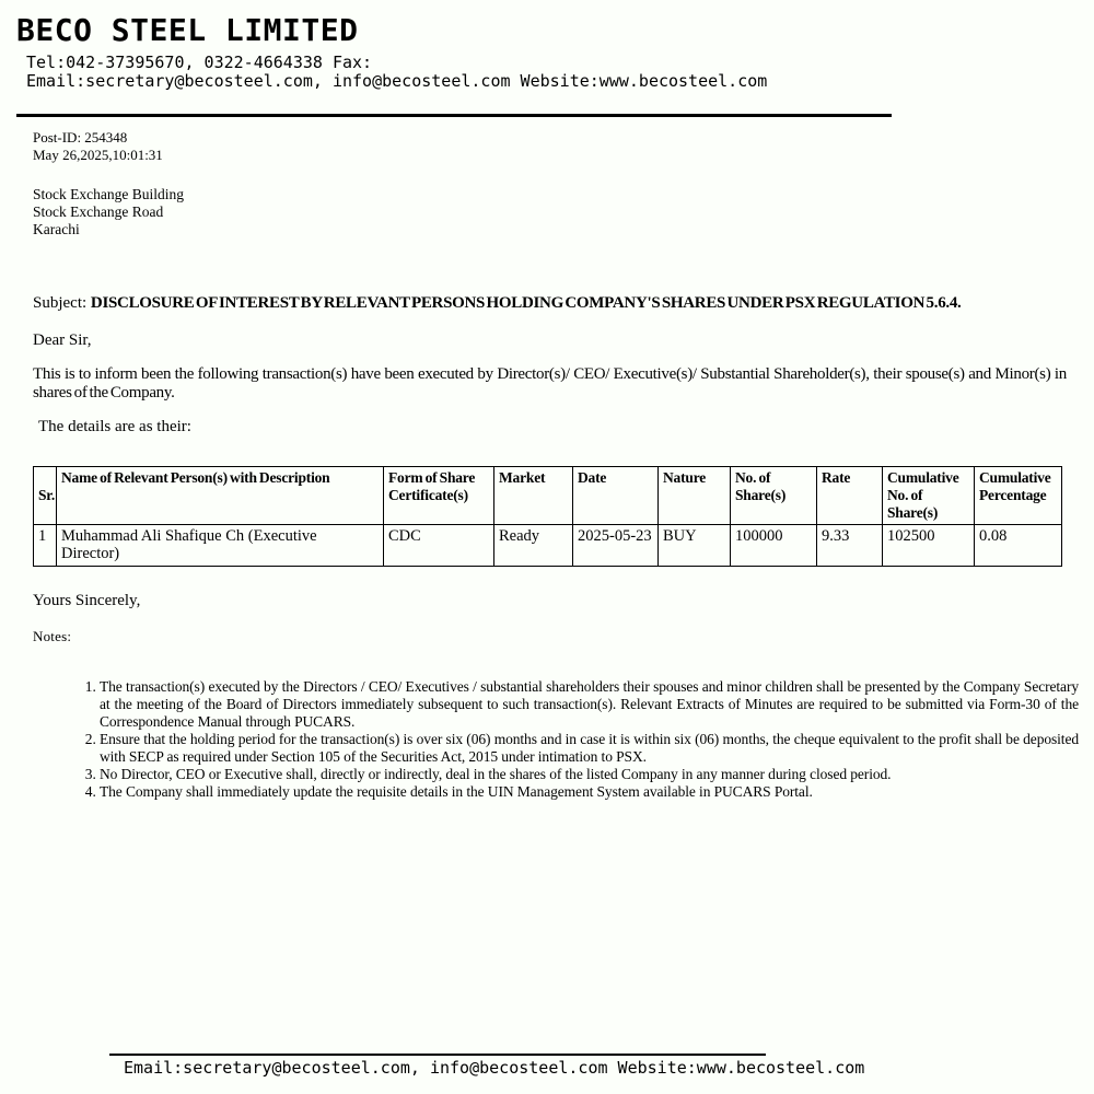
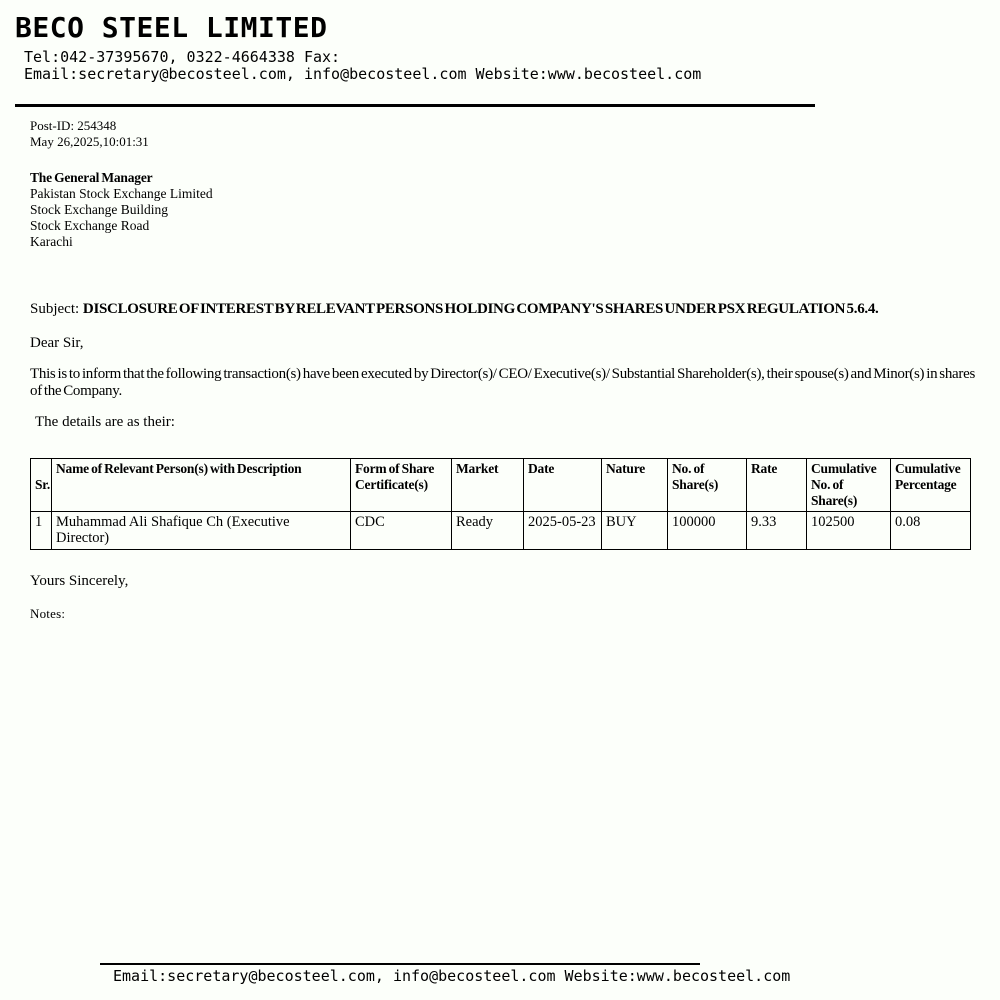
  BECO STEEL LIMITED
  Tel:042-37395670, 0322-4664338 Fax:
  Email:secretary@becosteel.com, info@becosteel.com Website:www.becosteel.com
  Post-ID: 254348
  May 26,2025,10:01:31
+ The General Manager
+ Pakistan Stock Exchange Limited
  Stock Exchange Building
  Stock Exchange Road
  Karachi
  Subject: DISCLOSURE OF INTEREST BY RELEVANT PERSONS HOLDING COMPANY'S SHARES UNDER PSX REGULATION 5.6.4.
  Dear Sir,
- This is to inform been the following transaction(s) have been executed by Director(s)/ CEO/ Executive(s)/ Substantial Shareholder(s), their spouse(s) and Minor(s) in shares of the Company.
+ This is to inform that the following transaction(s) have been executed by Director(s)/ CEO/ Executive(s)/ Substantial Shareholder(s), their spouse(s) and Minor(s) in shares of the Company.
  The details are as their:
  Sr.	Name of Relevant Person(s) with Description	Form of Share Certificate(s)	Market	Date	Nature	No. of Share(s)	Rate	Cumulative No. of Share(s)	Cumulative Percentage
  1	Muhammad Ali Shafique Ch (Executive Director)	CDC	Ready	2025-05-23	BUY	100000	9.33	102500	0.08
  Yours Sincerely,
  Notes:
- The transaction(s) executed by the Directors / CEO/ Executives / substantial shareholders their spouses and minor children shall be presented by the Company Secretary at the meeting of the Board of Directors immediately subsequent to such transaction(s). Relevant Extracts of Minutes are required to be submitted via Form-30 of the Correspondence Manual through PUCARS.
- Ensure that the holding period for the transaction(s) is over six (06) months and in case it is within six (06) months, the cheque equivalent to the profit shall be deposited with SECP as required under Section 105 of the Securities Act, 2015 under intimation to PSX.
- No Director, CEO or Executive shall, directly or indirectly, deal in the shares of the listed Company in any manner during closed period.
- The Company shall immediately update the requisite details in the UIN Management System available in PUCARS Portal.
  Email:secretary@becosteel.com, info@becosteel.com Website:www.becosteel.com
